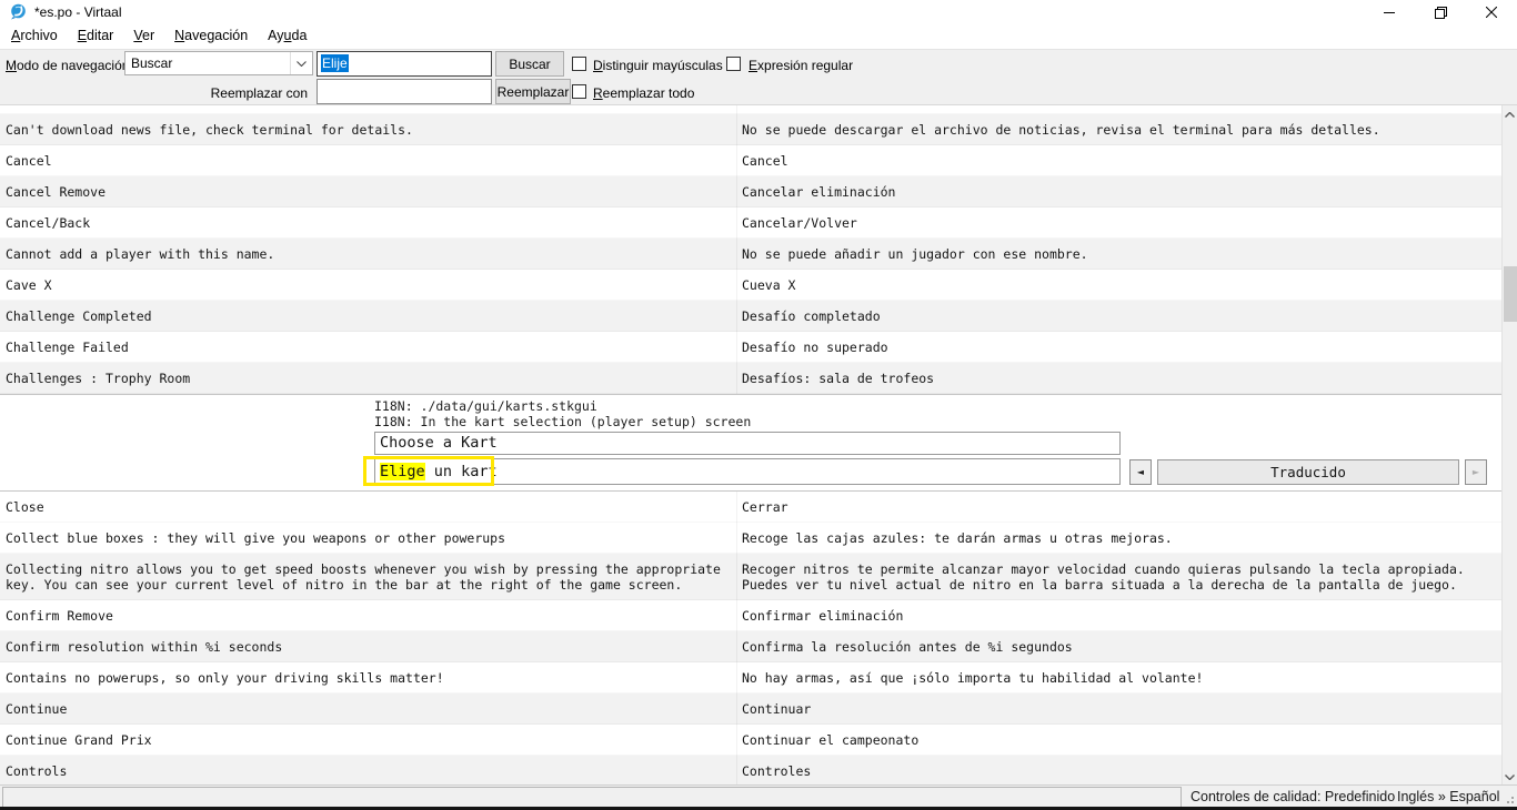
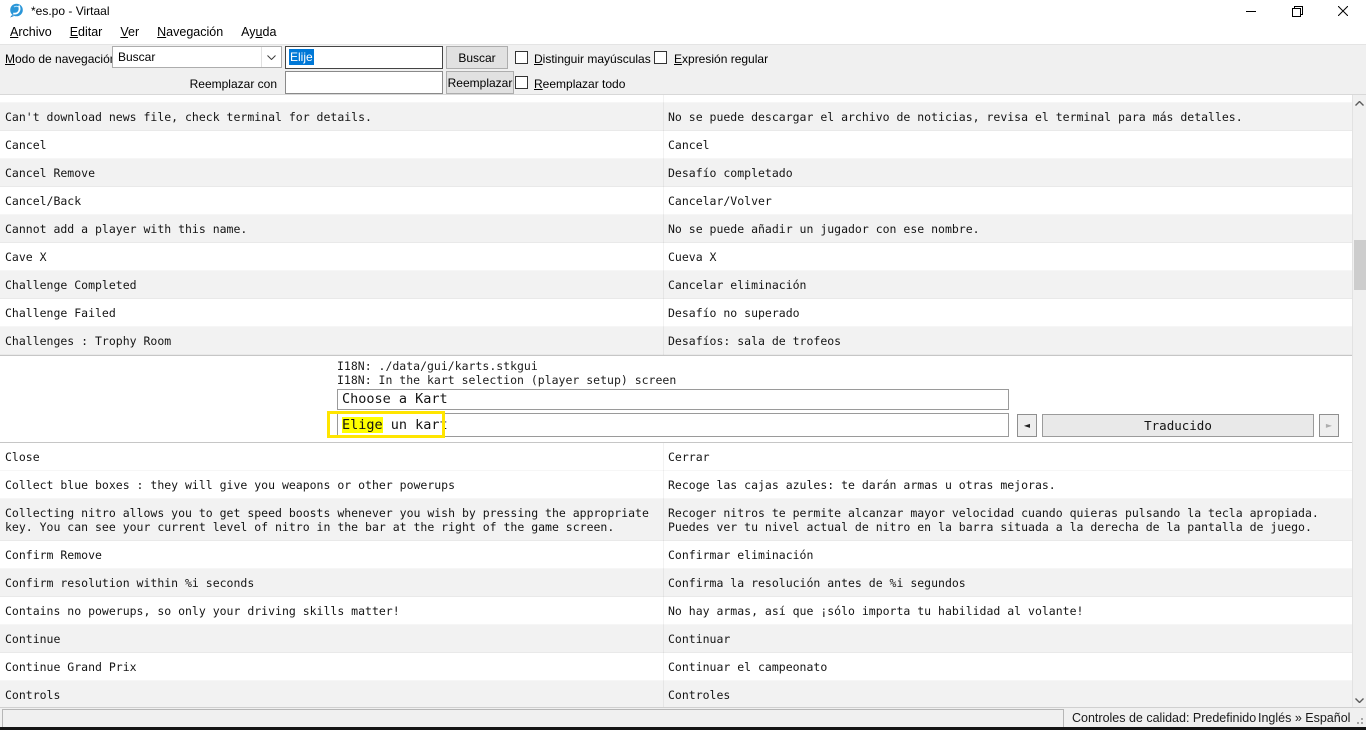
  *es.po - Virtaal
  Archivo Editar Ver Navegación Ayuda
  Modo de navegació
  Buscar
  Elije
  Buscar
  Distinguir mayúsculas
  Expresión regular
  Reemplazar con
  Reemplazar
  Reemplazar todo
  Can't download news file, check terminal for details.
  No se puede descargar el archivo de noticias, revisa el terminal para más detalles.
  Cancel
  Cancel
  Cancel Remove
- Cancelar eliminación
+ Desafío completado
  Cancel/Back
  Cancelar/Volver
  Cannot add a player with this name.
  No se puede añadir un jugador con ese nombre.
  Cave X
  Cueva X
  Challenge Completed
- Desafío completado
+ Cancelar eliminación
  Challenge Failed
  Desafío no superado
  Challenges : Trophy Room
  Desafíos: sala de trofeos
  I18N: ./data/gui/karts.stkgui
  I18N: In the kart selection (player setup) screen
  Choose a Kart
  Elige un kart
  ◄
  Traducido
  ►
  Close
  Cerrar
  Collect blue boxes : they will give you weapons or other powerups
  Recoge las cajas azules: te darán armas u otras mejoras.
  Collecting nitro allows you to get speed boosts whenever you wish by pressing the appropriate key. You can see your current level of nitro in the bar at the right of the game screen.
  Recoger nitros te permite alcanzar mayor velocidad cuando quieras pulsando la tecla apropiada. Puedes ver tu nivel actual de nitro en la barra situada a la derecha de la pantalla de juego.
  Confirm Remove
  Confirmar eliminación
  Confirm resolution within %i seconds
  Confirma la resolución antes de %i segundos
  Contains no powerups, so only your driving skills matter!
  No hay armas, así que ¡sólo importa tu habilidad al volante!
  Continue
  Continuar
  Continue Grand Prix
  Continuar el campeonato
  Controls
  Controles
  Controles de calidad: Predefinido
  Inglés » Español
